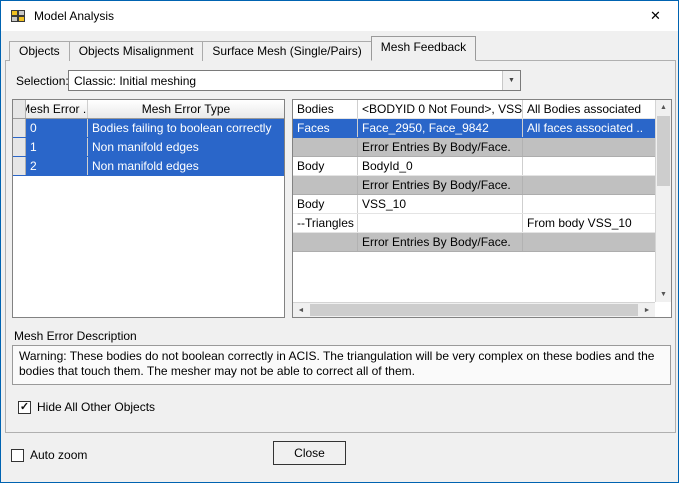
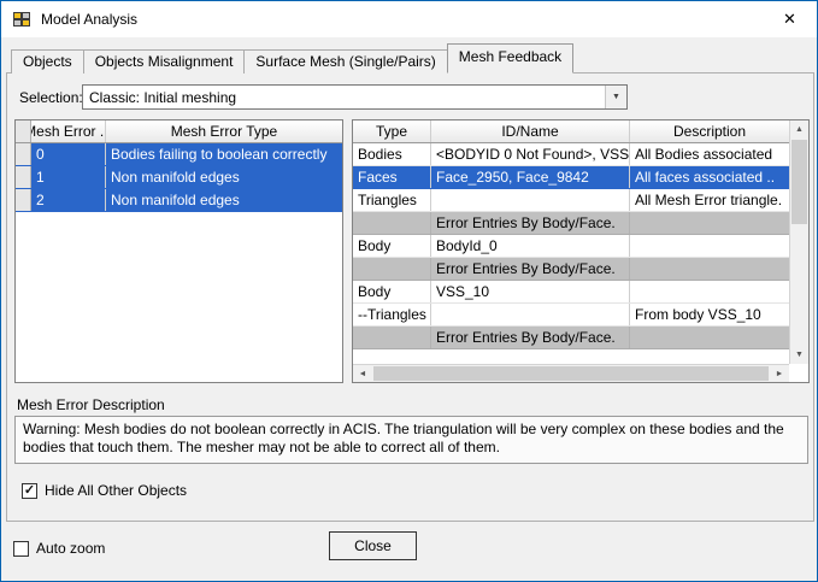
  Model Analysis
  ✕
  Objects
  Objects Misalignment
  Surface Mesh (Single/Pairs)
  Mesh Feedback
  Selection
  Classic: Initial meshing
  Mesh Error ..
  Mesh Error Type
  0
  Bodies failing to boolean correctly
  1
  Non manifold edges
  2
  Non manifold edges
+ Type
+ ID/Name
+ Description
  Bodies
  <BODYID 0 Not Found>, VSS
  All Bodies associated
  Faces
  Face_2950, Face_9842
  All faces associated ..
+ Triangles
+ All Mesh Error triangle.
  Error Entries By Body/Face.
  Body
  BodyId_0
  Error Entries By Body/Face.
  Body
  VSS_10
  --Triangles
  From body VSS_10
  Error Entries By Body/Face.
  Mesh Error Description
- Warning: These bodies do not boolean correctly in ACIS. The triangulation will be very complex on these bodies and the bodies that touch them. The mesher may not be able to correct all of them.
+ Warning: Mesh bodies do not boolean correctly in ACIS. The triangulation will be very complex on these bodies and the bodies that touch them. The mesher may not be able to correct all of them.
  ✓
  Hide All Other Objects
  Auto zoom
  Close
